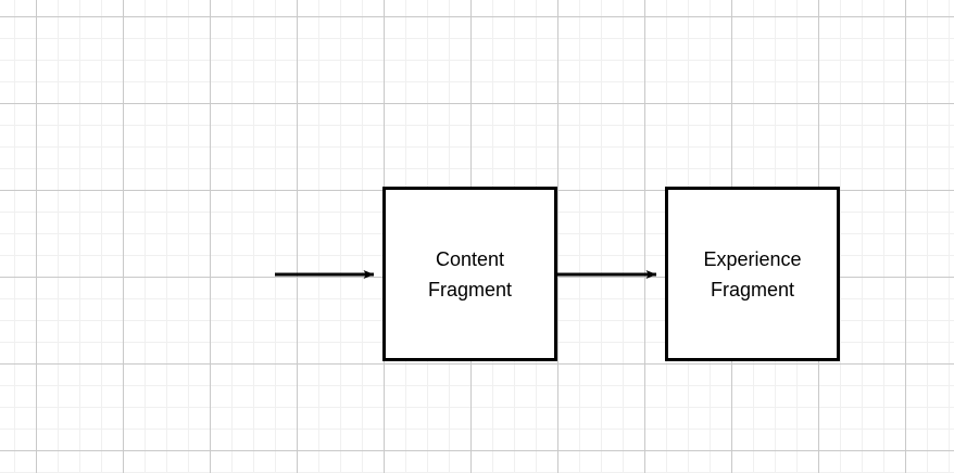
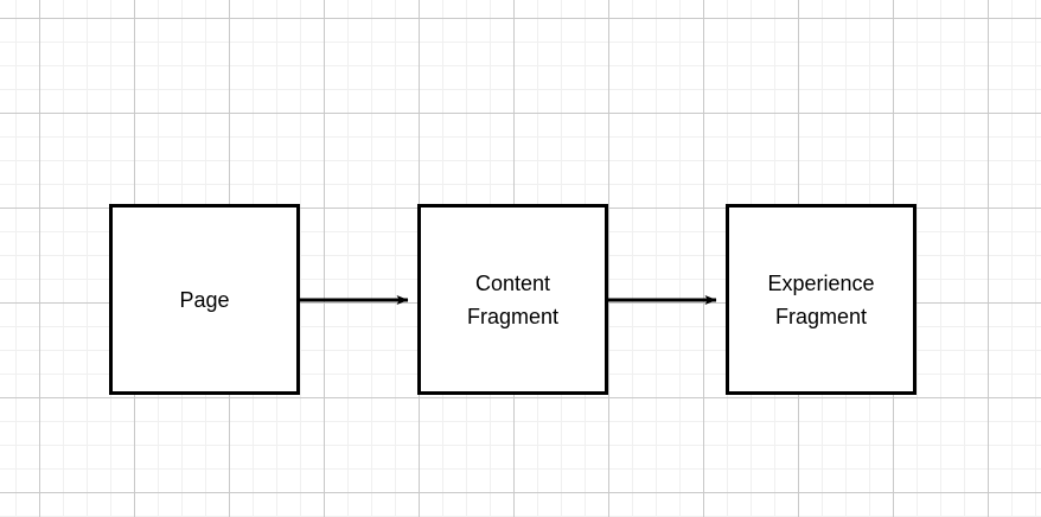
+ Page
  Content
  Fragment
  Experience
  Fragment
